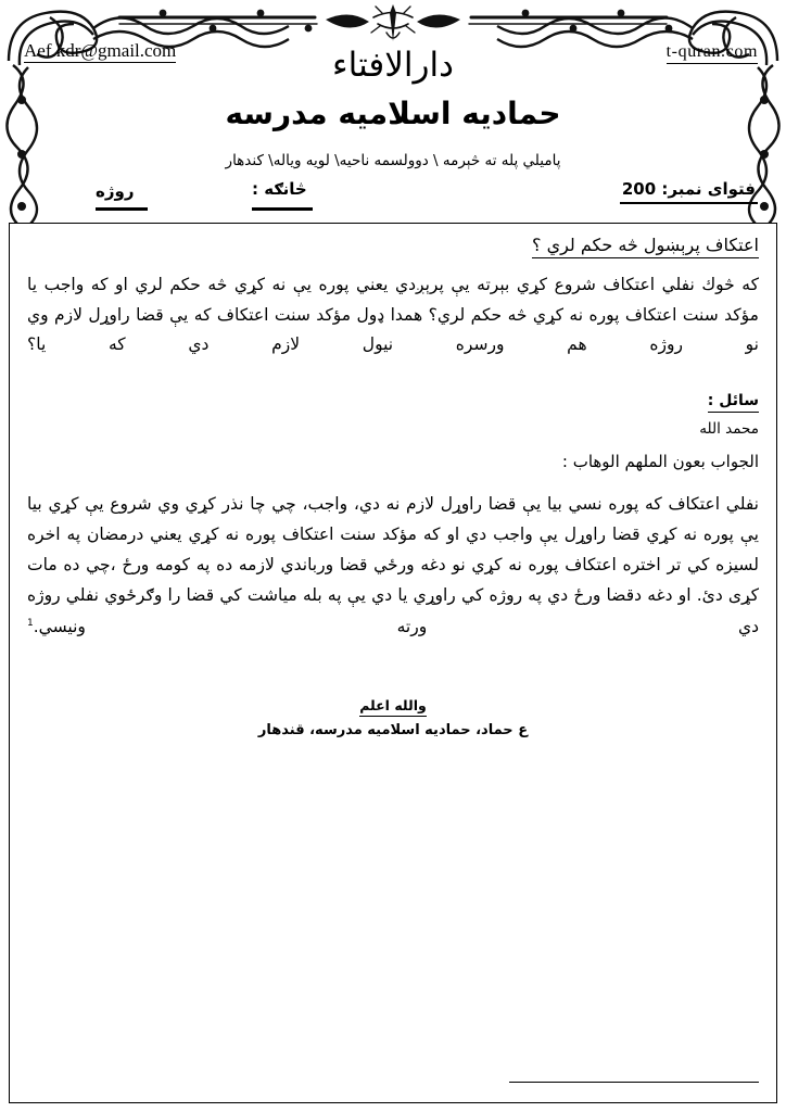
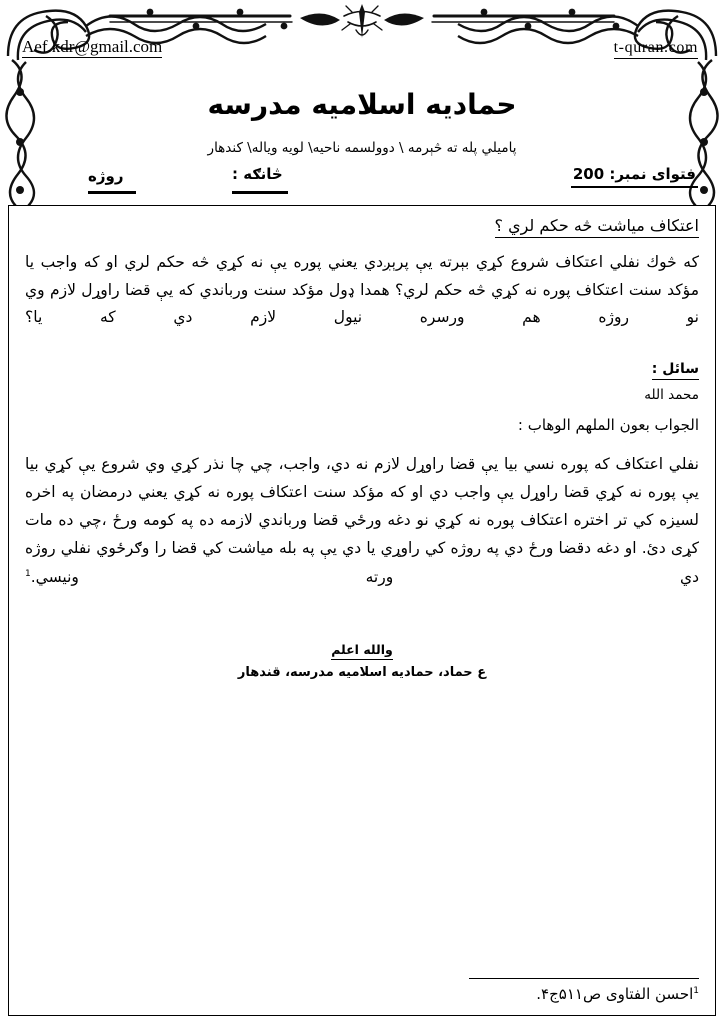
  Aef.kdr@gmail.com
  t-quran.com
- دارالافتاء
  حماديه اسلاميه مدرسه
  پاميلي پله ته څېرمه \ دوولسمه ناحيه\ لويه وياله\ كندهار
  فتوای نمبر: 200
  څانګه :
  روژه
- اعتكاف پرېښول څه حكم لري ؟
+ اعتكاف مياشت څه حكم لري ؟
- كه څوك نفلي اعتكاف شروع كړي بېرته يې پرېږدي يعني پوره يې نه كړي څه حكم لري او كه واجب يا مؤكد سنت اعتكاف پوره نه كړي څه حكم لري؟ همدا ډول مؤكد سنت اعتكاف كه يې قضا راوړل لازم وي نو روژه هم ورسره نيول لازم دي كه يا؟
+ كه څوك نفلي اعتكاف شروع كړي بېرته يې پرېږدي يعني پوره يې نه كړي څه حكم لري او كه واجب يا مؤكد سنت اعتكاف پوره نه كړي څه حكم لري؟ همدا ډول مؤكد سنت ورباندي كه يې قضا راوړل لازم وي نو روژه هم ورسره نيول لازم دي كه يا؟
  سائل :
  محمد الله
  الجواب بعون الملهم الوهاب :
  نفلي اعتكاف كه پوره نسي بيا يې قضا راوړل لازم نه دي، واجب، چي چا نذر كړي وي شروع يې كړي بيا يې پوره نه كړي قضا راوړل يې واجب دي او كه مؤكد سنت اعتكاف پوره نه كړي يعني درمضان په اخره لسيزه كي تر اختره اعتكاف پوره نه كړي نو دغه ورځي قضا ورباندي لازمه ده په كومه ورځ ،چي ده مات كړى دئ. او دغه دقضا ورځ دي په روژه كي راوړي يا دي يې په بله مياشت كي قضا را وګرځوي نفلي روژه دي ورته ونيسي.1
  والله اعلم
  ع حماد، حماديه اسلاميه مدرسه، قندهار
+ 1احسن الفتاوی ص۵۱۱ج۴.
